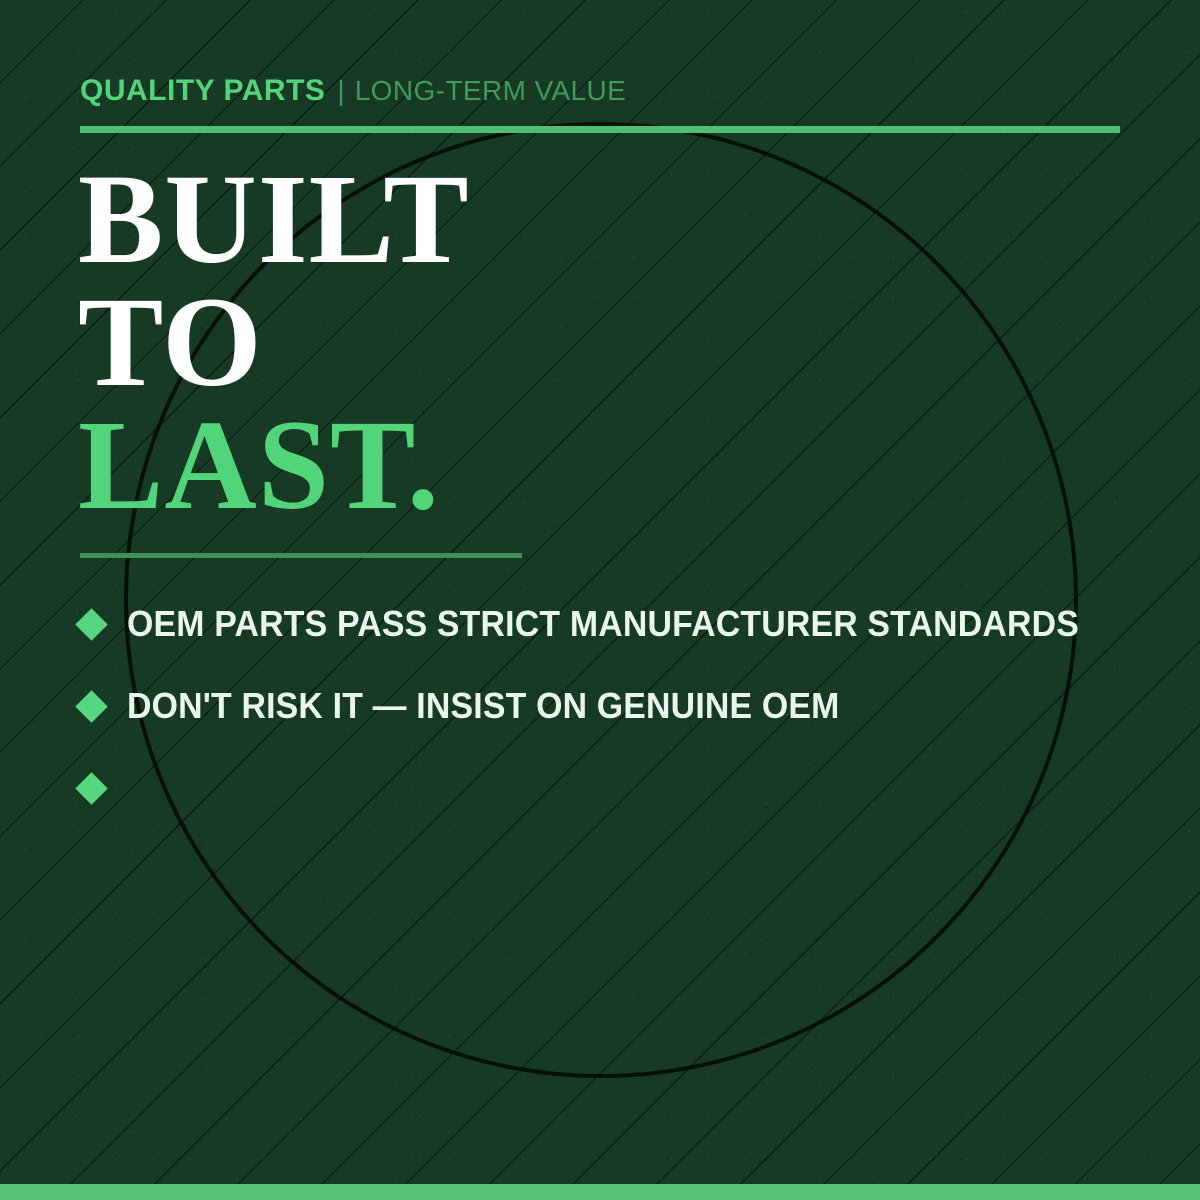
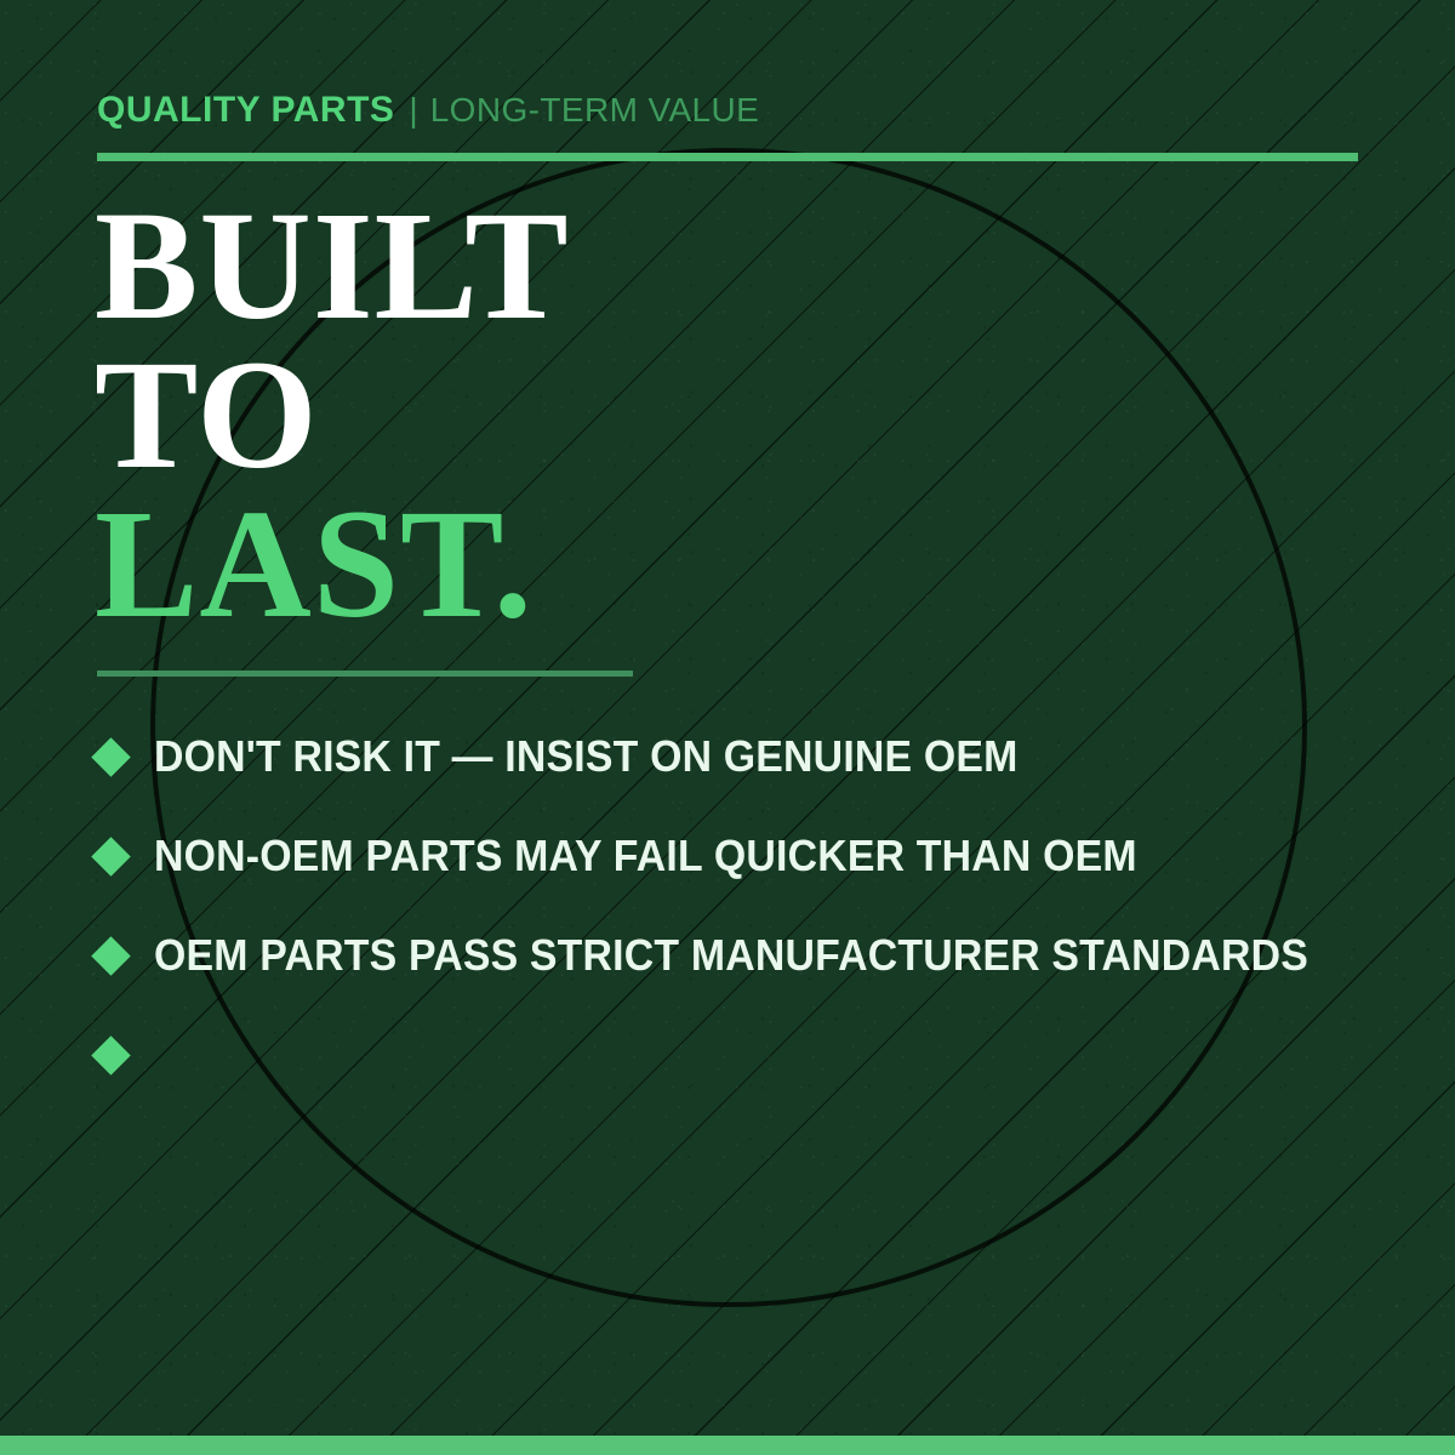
  QUALITY PARTS
  |
  LONG-TERM VALUE
  BUILT
  TO
  LAST.
- OEM PARTS PASS STRICT MANUFACTURER STANDARDS
+ DON'T RISK IT — INSIST ON GENUINE OEM
+ NON-OEM PARTS MAY FAIL QUICKER THAN OEM
- DON'T RISK IT — INSIST ON GENUINE OEM
+ OEM PARTS PASS STRICT MANUFACTURER STANDARDS
